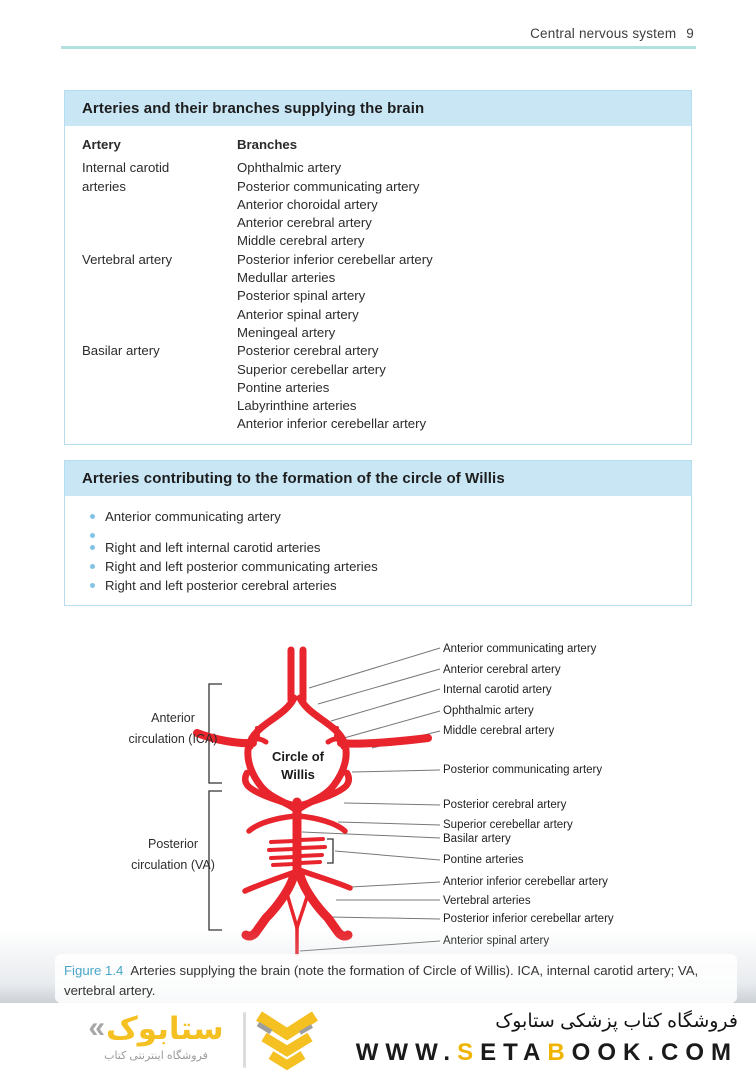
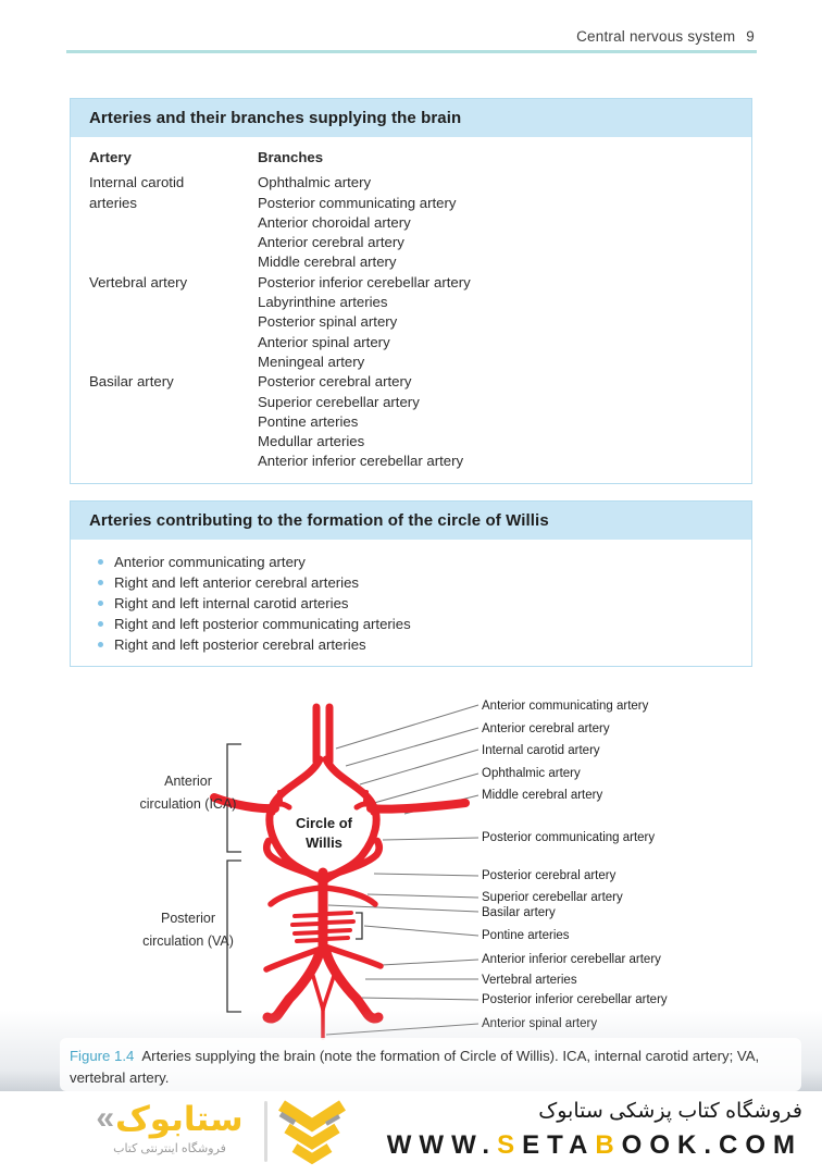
  Central nervous system 9
  Arteries and their branches supplying the brain
  Artery
  Branches
  Internal carotid arteries
  Ophthalmic artery
  Posterior communicating artery
  Anterior choroidal artery
  Anterior cerebral artery
  Middle cerebral artery
  Vertebral artery
  Posterior inferior cerebellar artery
- Medullar arteries
+ Labyrinthine arteries
  Posterior spinal artery
  Anterior spinal artery
  Meningeal artery
  Basilar artery
  Posterior cerebral artery
  Superior cerebellar artery
  Pontine arteries
- Labyrinthine arteries
+ Medullar arteries
  Anterior inferior cerebellar artery
  Arteries contributing to the formation of the circle of Willis
  Anterior communicating artery
+ Right and left anterior cerebral arteries
  Right and left internal carotid arteries
  Right and left posterior communicating arteries
  Right and left posterior cerebral arteries
  Anterior circulation (ICA)
  Posterior circulation (VA)
  Circle of Willis
  Anterior communicating artery
  Anterior cerebral artery
  Internal carotid artery
  Ophthalmic artery
  Middle cerebral artery
  Posterior communicating artery
  Posterior cerebral artery
  Superior cerebellar artery
  Basilar artery
  Pontine arteries
  Anterior inferior cerebellar artery
  Vertebral arteries
  Posterior inferior cerebellar artery
  Figure 1.4 Arteries supplying the brain (note the formation of Circle of Willis). ICA, internal carotid artery; VA, vertebral artery.
  « ستابوک
  فروشگاه اینترنتی کتاب
  فروشگاه کتاب پزشکی ستابوک
  WWW.SETABOOK.COM
